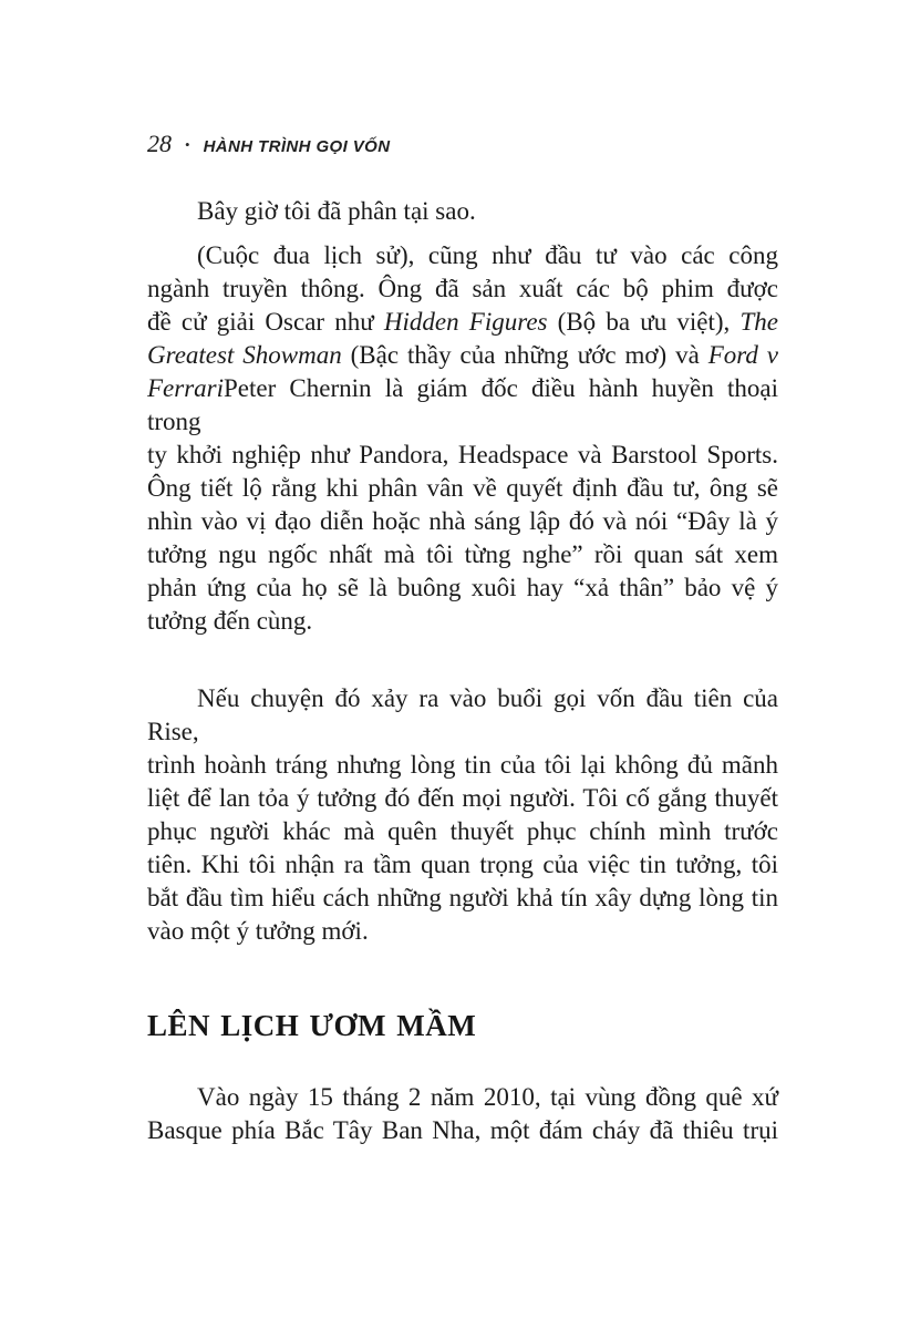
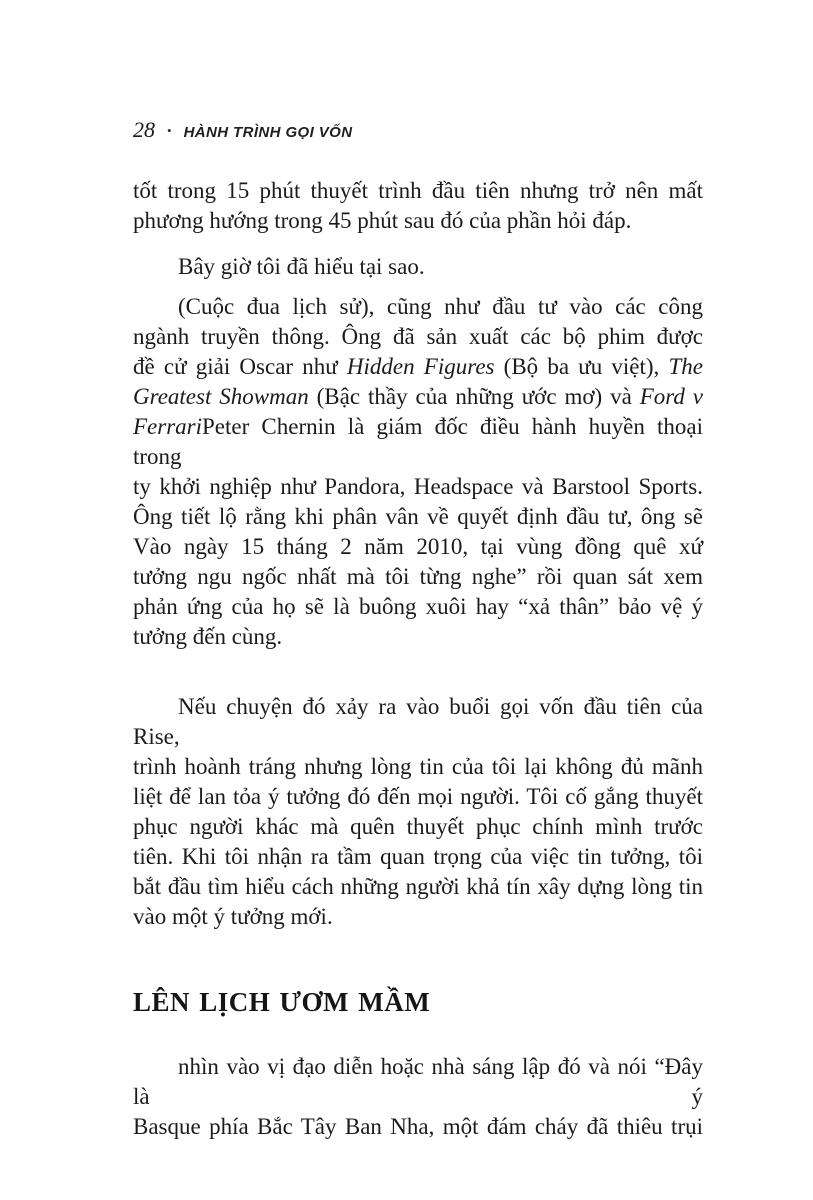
  28
  •
  HÀNH TRÌNH GỌI VỐN
+ tốt trong 15 phút thuyết trình đầu tiên nhưng trở nên mất
+ phương hướng trong 45 phút sau đó của phần hỏi đáp.
- Bây giờ tôi đã phân tại sao.
+ Bây giờ tôi đã hiểu tại sao.
  (Cuộc đua lịch sử), cũng như đầu tư vào các công
  ngành truyền thông. Ông đã sản xuất các bộ phim được
  đề cử giải Oscar như Hidden Figures (Bộ ba ưu việt), The
  Greatest Showman (Bậc thầy của những ước mơ) và Ford v
  FerrariPeter Chernin là giám đốc điều hành huyền thoại trong
  ty khởi nghiệp như Pandora, Headspace và Barstool Sports.
  Ông tiết lộ rằng khi phân vân về quyết định đầu tư, ông sẽ
- nhìn vào vị đạo diễn hoặc nhà sáng lập đó và nói “Đây là ý
+ Vào ngày 15 tháng 2 năm 2010, tại vùng đồng quê xứ
  tưởng ngu ngốc nhất mà tôi từng nghe” rồi quan sát xem
  phản ứng của họ sẽ là buông xuôi hay “xả thân” bảo vệ ý
  tưởng đến cùng.
  Nếu chuyện đó xảy ra vào buổi gọi vốn đầu tiên của Rise,
  trình hoành tráng nhưng lòng tin của tôi lại không đủ mãnh
  liệt để lan tỏa ý tưởng đó đến mọi người. Tôi cố gắng thuyết
  phục người khác mà quên thuyết phục chính mình trước
  tiên. Khi tôi nhận ra tầm quan trọng của việc tin tưởng, tôi
  bắt đầu tìm hiểu cách những người khả tín xây dựng lòng tin
  vào một ý tưởng mới.
  LÊN LỊCH ƯƠM MẦM
- Vào ngày 15 tháng 2 năm 2010, tại vùng đồng quê xứ
+ nhìn vào vị đạo diễn hoặc nhà sáng lập đó và nói “Đây là ý
  Basque phía Bắc Tây Ban Nha, một đám cháy đã thiêu trụi
